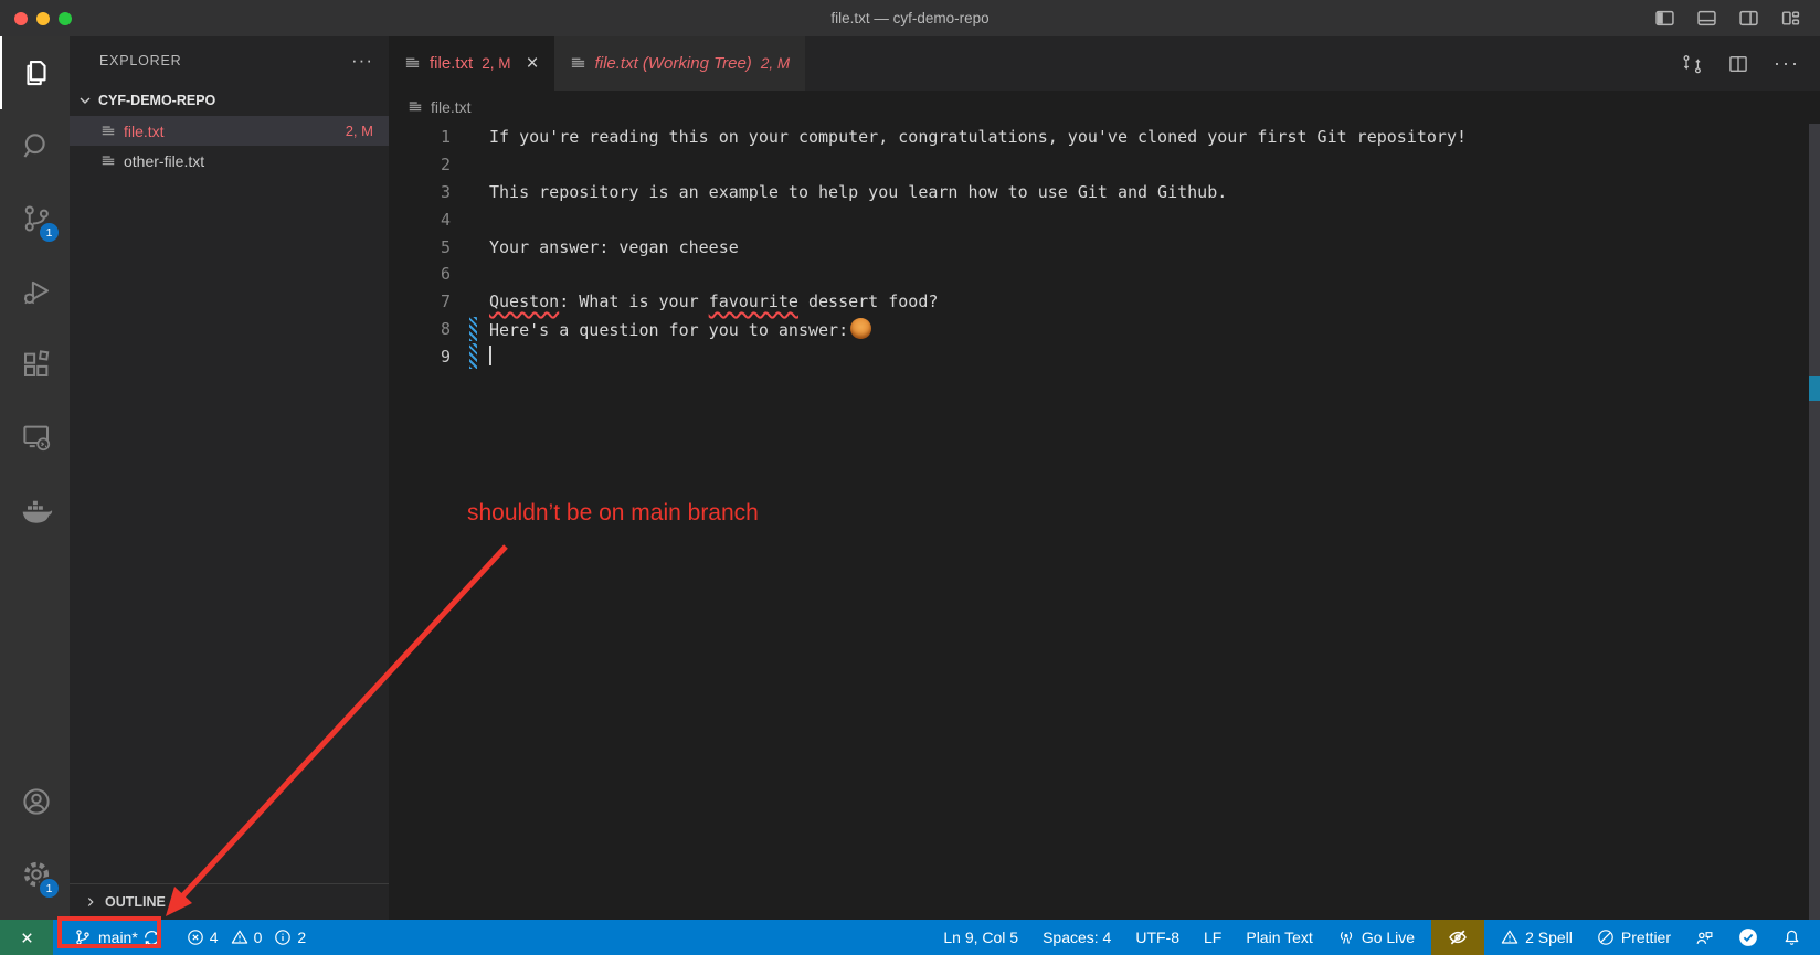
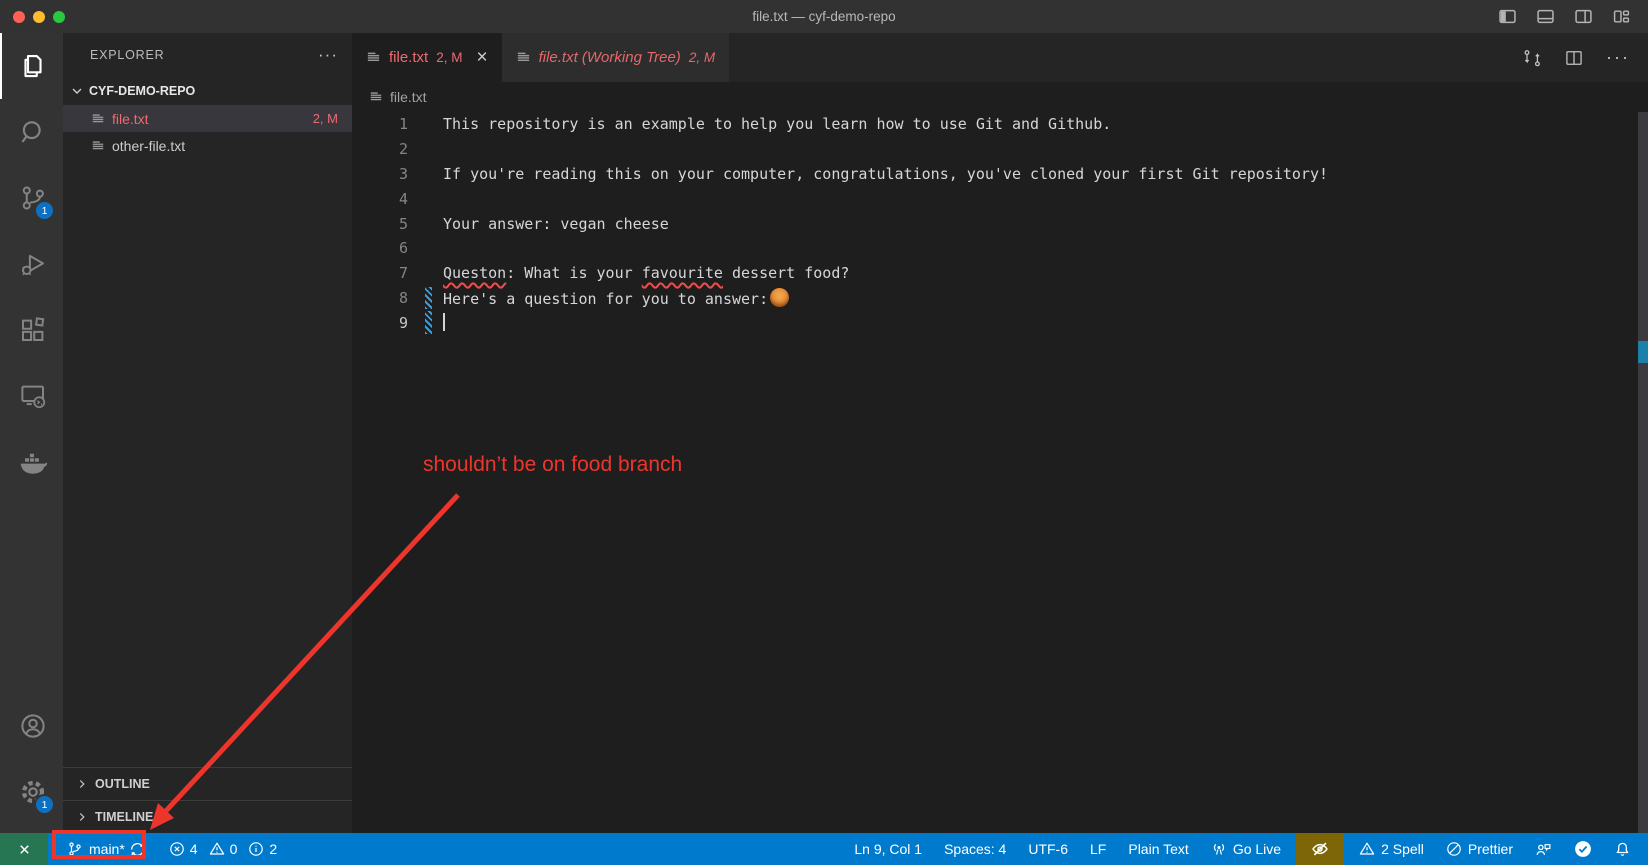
  file.txt — cyf-demo-repo
  1
  1
  EXPLORER
  ···
  CYF-DEMO-REPO
  file.txt
  2, M
  other-file.txt
  OUTLINE
+ TIMELINE
  file.txt
  2, M
  ×
  file.txt (Working Tree)
  2, M
  ···
  file.txt
  1
- If you're reading this on your computer, congratulations, you've cloned your first Git repository!
+ This repository is an example to help you learn how to use Git and Github.
  2
  3
- This repository is an example to help you learn how to use Git and Github.
+ If you're reading this on your computer, congratulations, you've cloned your first Git repository!
  4
  5
  Your answer: vegan cheese
  6
  7
  Queston: What is your favourite dessert food?
  8
  Here's a question for you to answer:
  9
  main*
  4
  0
  2
- Ln 9, Col 5
+ Ln 9, Col 1
  Spaces: 4
- UTF-8
+ UTF-6
  LF
  Plain Text
  Go Live
  2 Spell
  Prettier
- shouldn’t be on main branch
+ shouldn’t be on food branch
